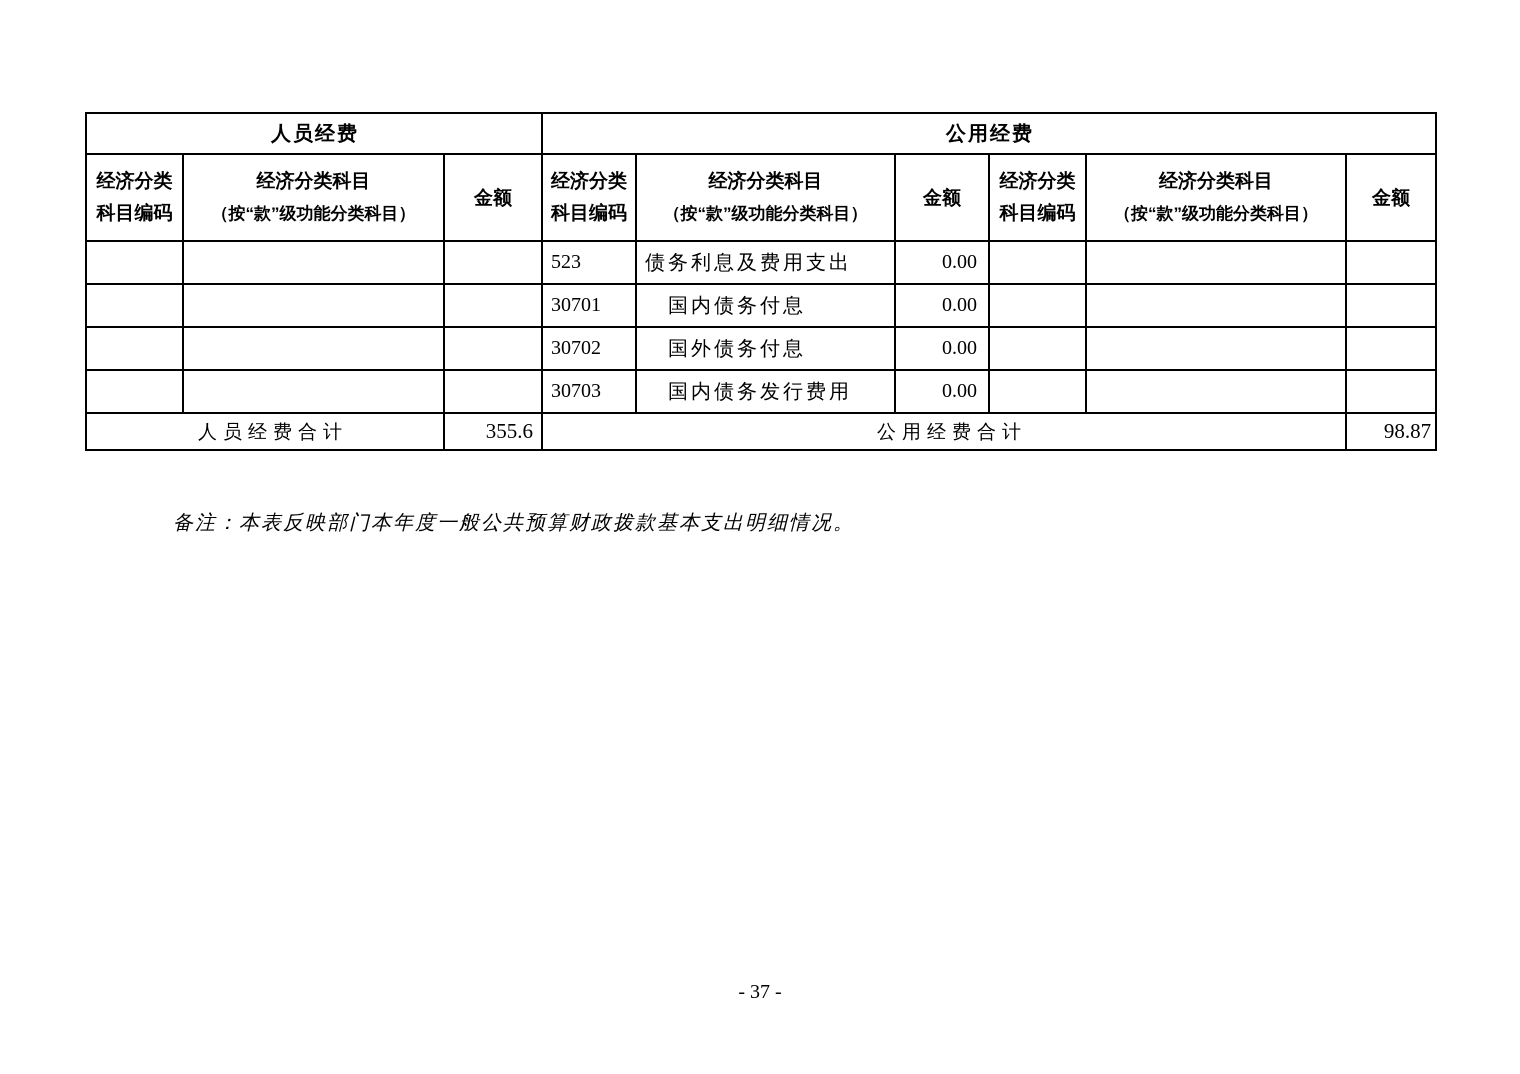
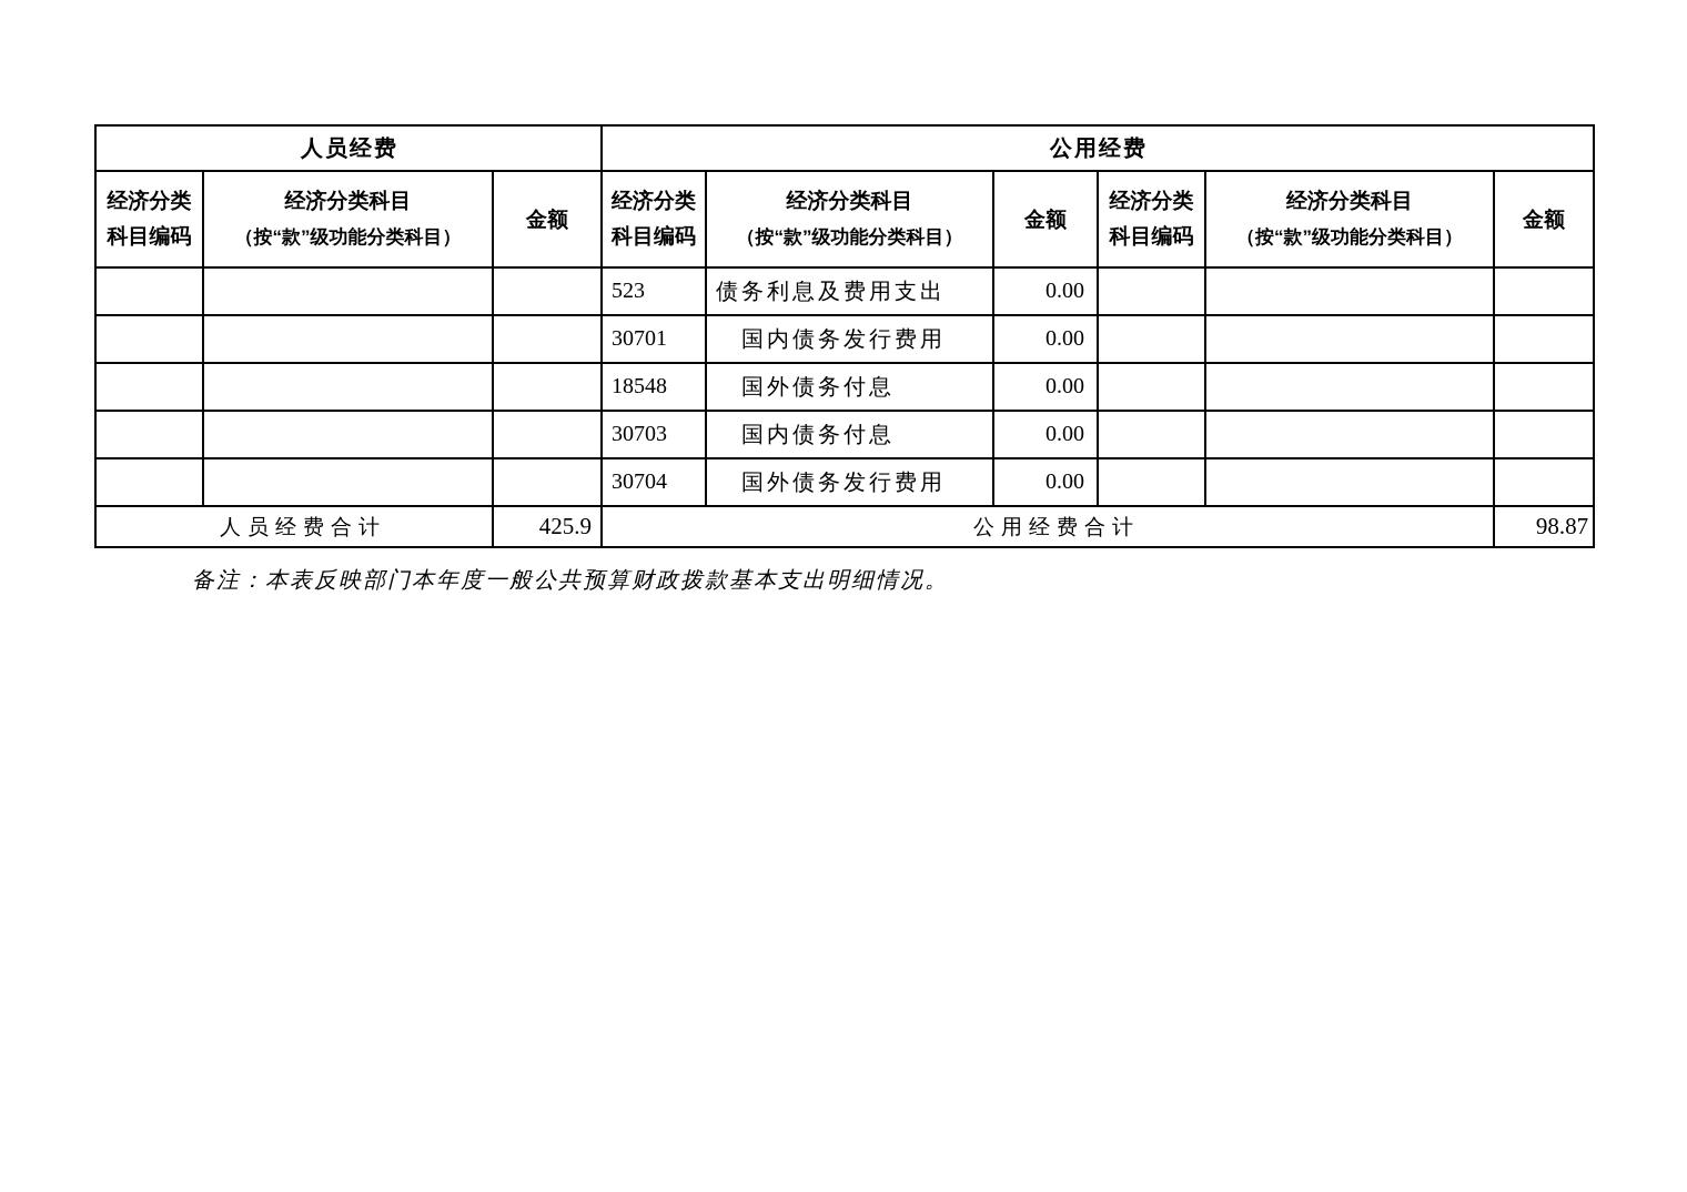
  人员经费	公用经费
  经济分类 科目编码	经济分类科目 （按“款”级功能分类科目）	金额	经济分类 科目编码	经济分类科目 （按“款”级功能分类科目）	金额	经济分类 科目编码	经济分类科目 （按“款”级功能分类科目）	金额
  			523	债务利息及费用支出	0.00
- 			30701	国内债务付息	0.00
+ 			30701	国内债务发行费用	0.00
- 			30702	国外债务付息	0.00
+ 			18548	国外债务付息	0.00
- 			30703	国内债务发行费用	0.00
+ 			30703	国内债务付息	0.00
+ 			30704	国外债务发行费用	0.00
- 人员经费合计	355.6	公用经费合计	98.87
+ 人员经费合计	425.9	公用经费合计	98.87
  备注：本表反映部门本年度一般公共预算财政拨款基本支出明细情况。
- - 37 -
